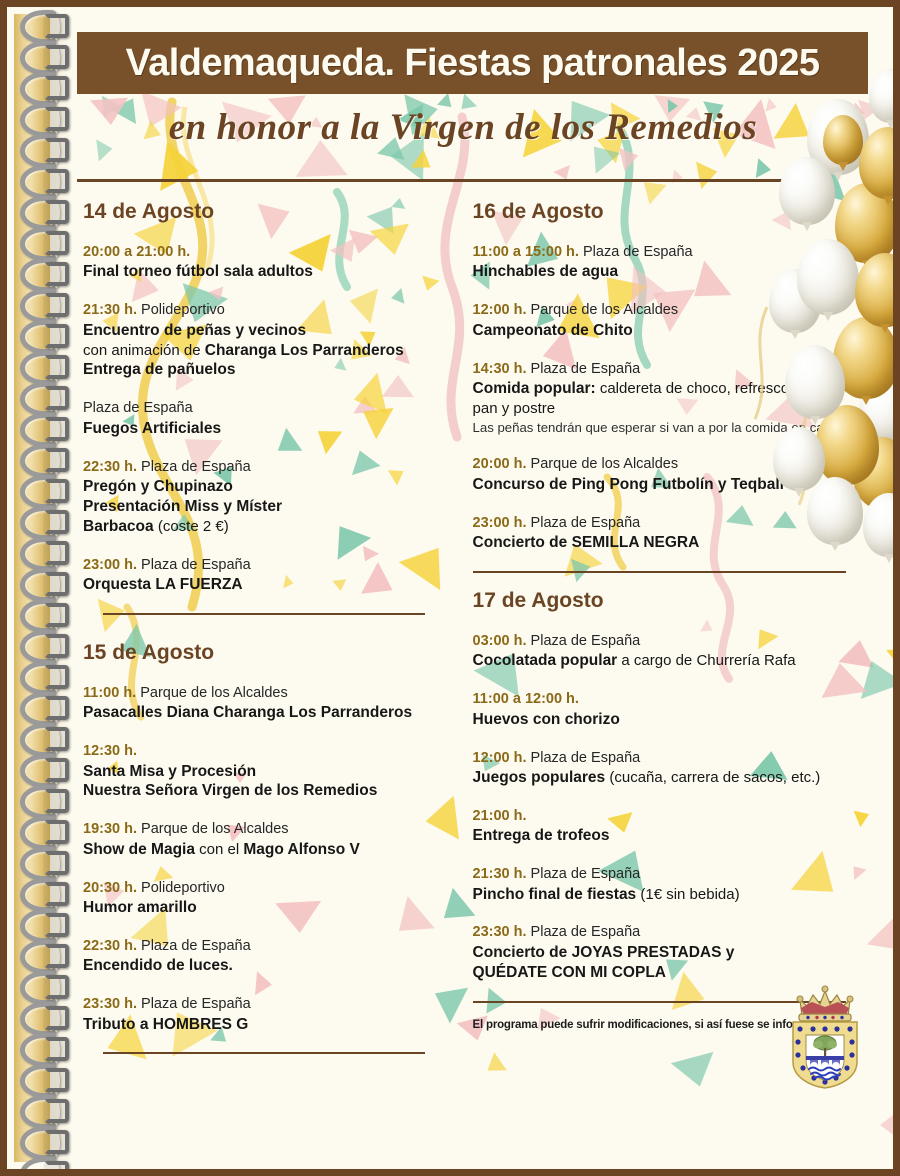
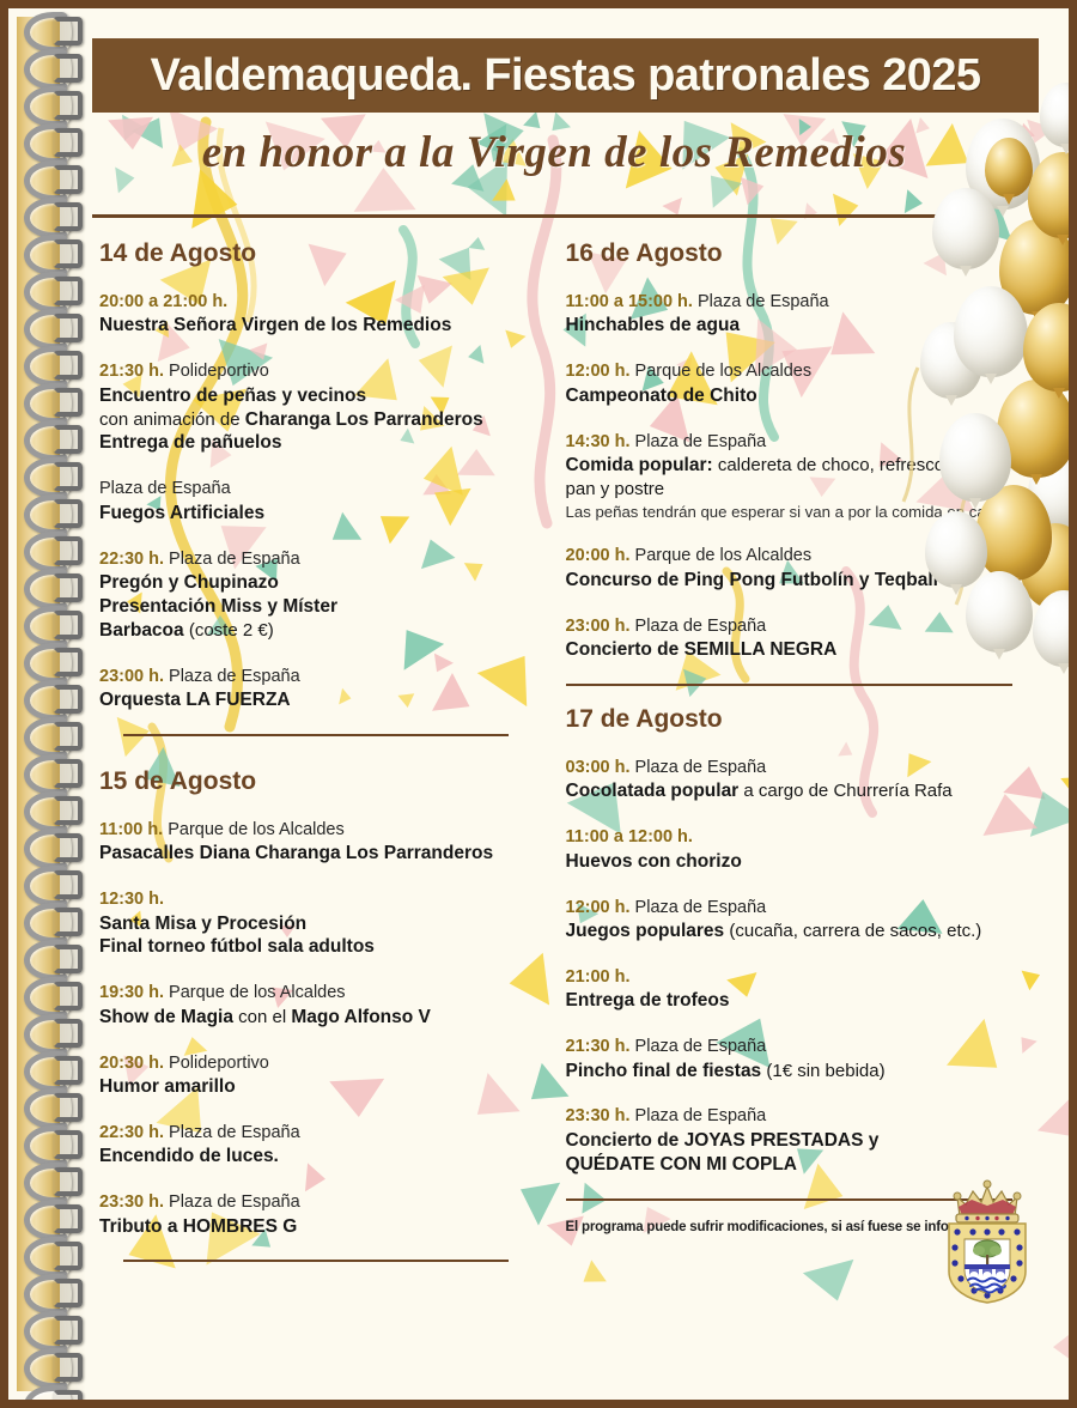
  Valdemaqueda. Fiestas patronales 2025
  en honor a la Virgen de los Remedios
  14 de Agosto
  20:00 a 21:00 h.
- Final torneo fútbol sala adultos
+ Nuestra Señora Virgen de los Remedios
  21:30 h. Polideportivo
  Encuentro de peñas y vecinos
  con animación de Charanga Los Parranderos
  Entrega de pañuelos
  Plaza de España
  Fuegos Artificiales
  22:30 h. Plaza de España
  Pregón y Chupinazo
  Presentación Miss y Míster
  Barbacoa (coste 2 €)
  23:00 h. Plaza de España
  Orquesta LA FUERZA
  15 de Agosto
  11:00 h. Parque de los Alcaldes
  Pasacalles Diana Charanga Los Parranderos
  12:30 h.
  Santa Misa y Procesión
- Nuestra Señora Virgen de los Remedios
+ Final torneo fútbol sala adultos
  19:30 h. Parque de los Alcaldes
  Show de Magia con el Mago Alfonso V
  20:30 h. Polideportivo
  Humor amarillo
  22:30 h. Plaza de España
  Encendido de luces.
  23:30 h. Plaza de España
  Tributo a HOMBRES G
  16 de Agosto
  11:00 a 15:00 h. Plaza de España
  Hinchables de agua
  12:00 h. Parque de los Alcaldes
  Campeonato de Chito
  14:30 h. Plaza de España
  Comida popular: caldereta de choco, refresc
  pan y postre
  Las peñas tendrán que esperar si van a por la comida c
  20:00 h. Parque de los Alcaldes
  Concurso de Ping Pong Futbolín y Teqbal
  23:00 h. Plaza de España
  Concierto de SEMILLA NEGRA
  17 de Agosto
  03:00 h. Plaza de España
  Cocolatada popular a cargo de Churrería Rafa
  11:00 a 12:00 h.
  Huevos con chorizo
  12:00 h. Plaza de España
  Juegos populares (cucaña, carrera de sacos, etc.)
  21:00 h.
  Entrega de trofeos
  21:30 h. Plaza de España
  Pincho final de fiestas (1€ sin bebida)
  23:30 h. Plaza de España
  Concierto de JOYAS PRESTADAS y
  QUÉDATE CON MI COPLA
  El programa puede sufrir modificaciones, si así fuese se info
